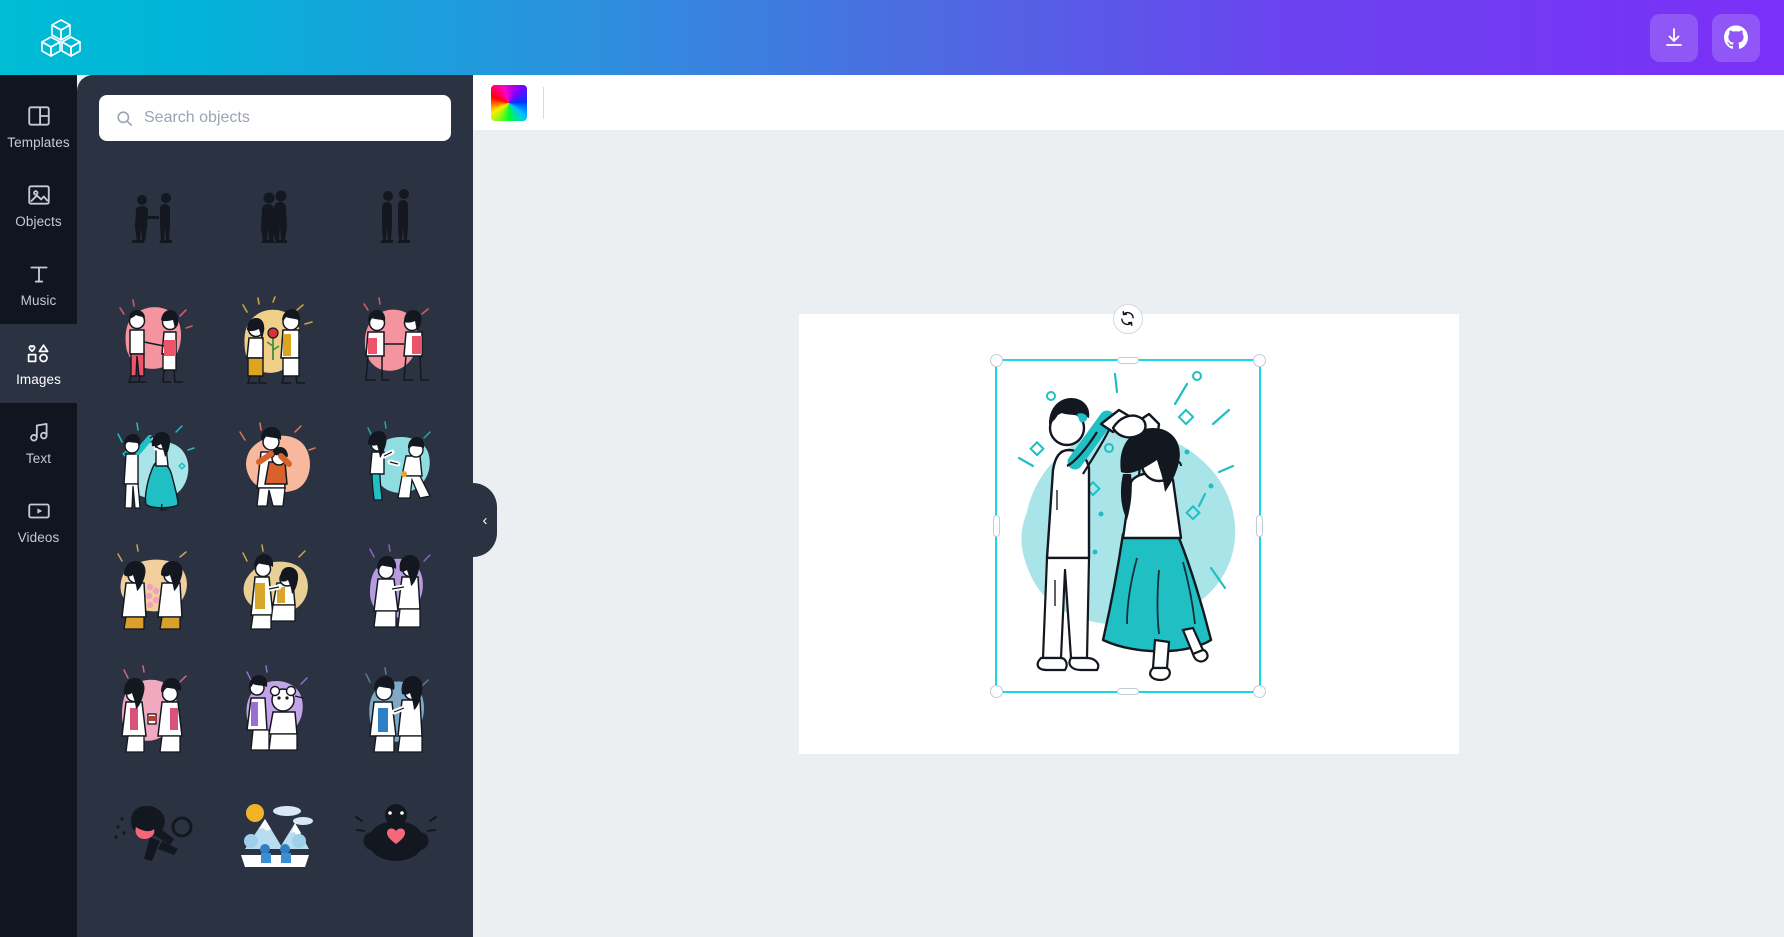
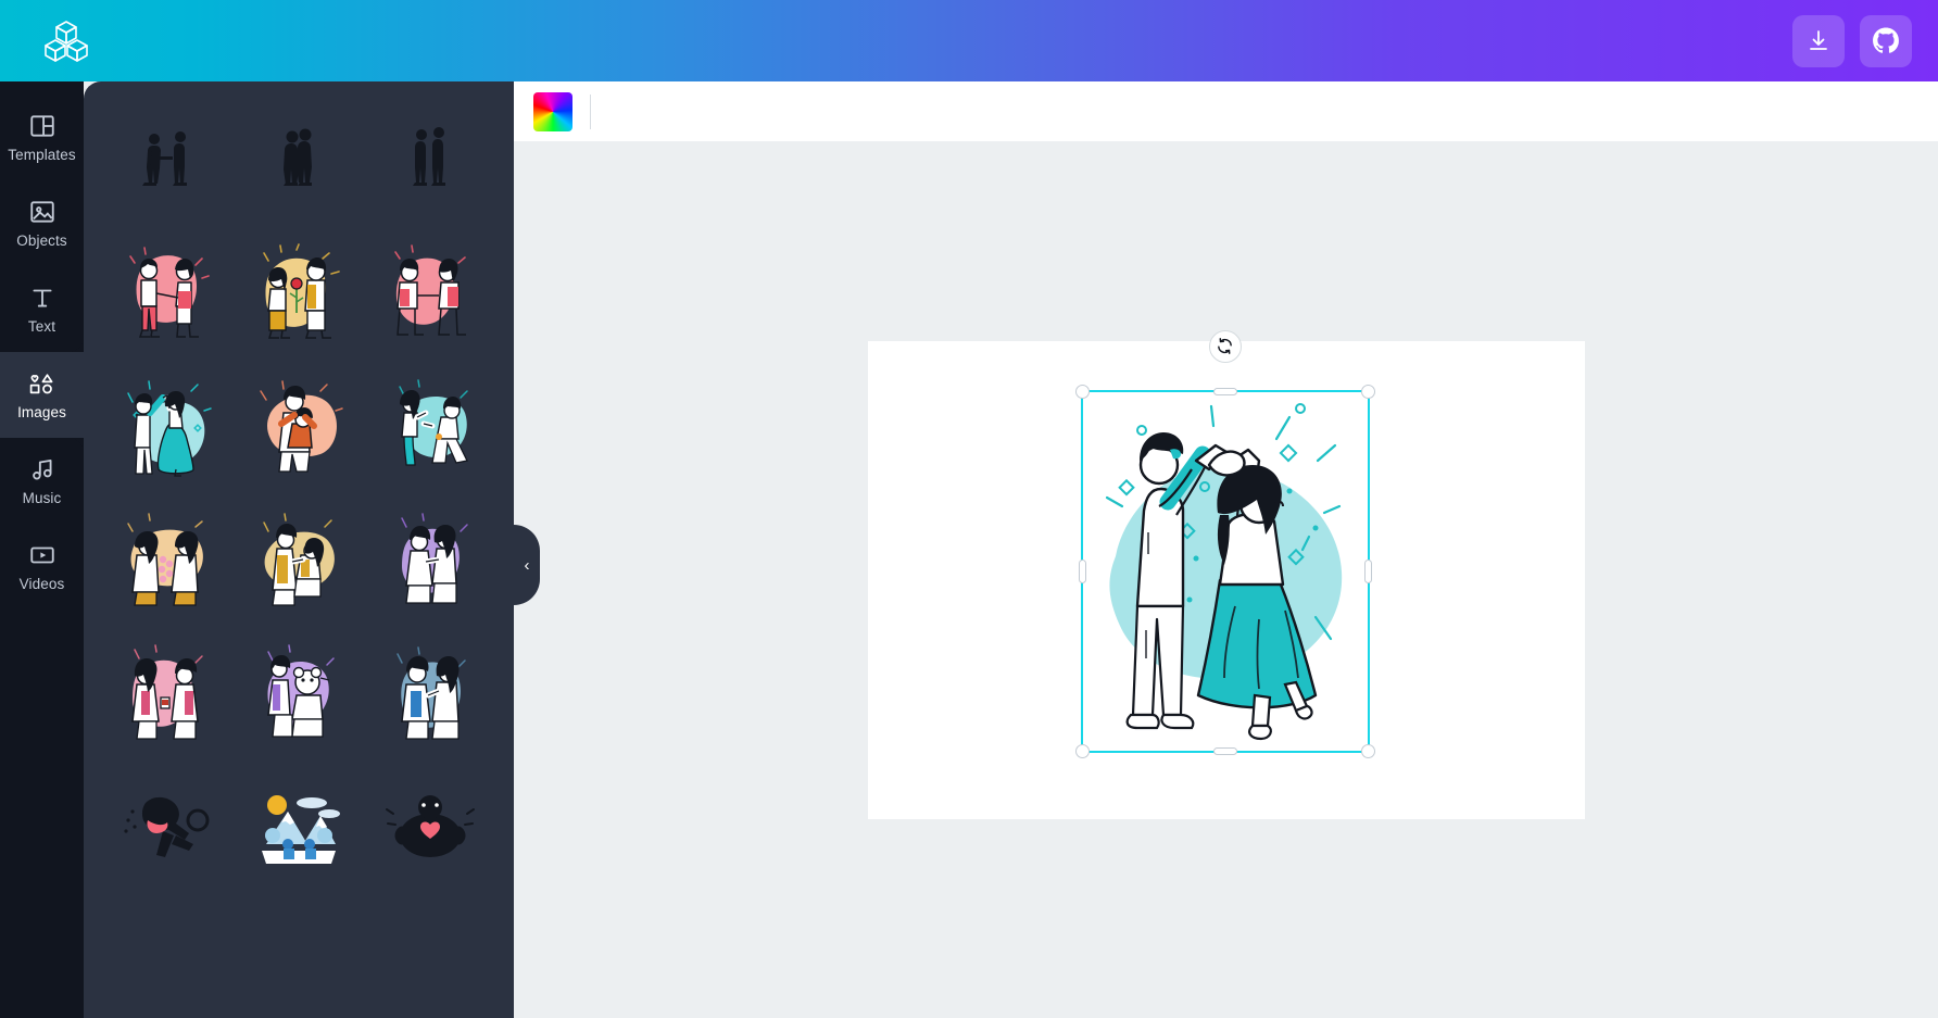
  Templates
  Objects
- Music
+ Text
  Images
- Text
+ Music
  Videos
- Search objects
  ‹
